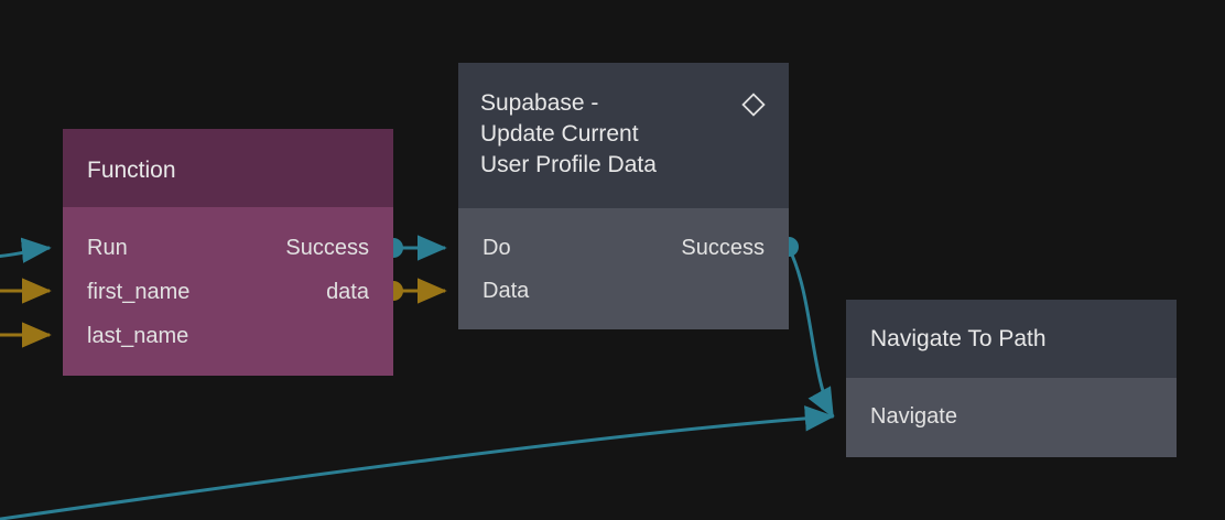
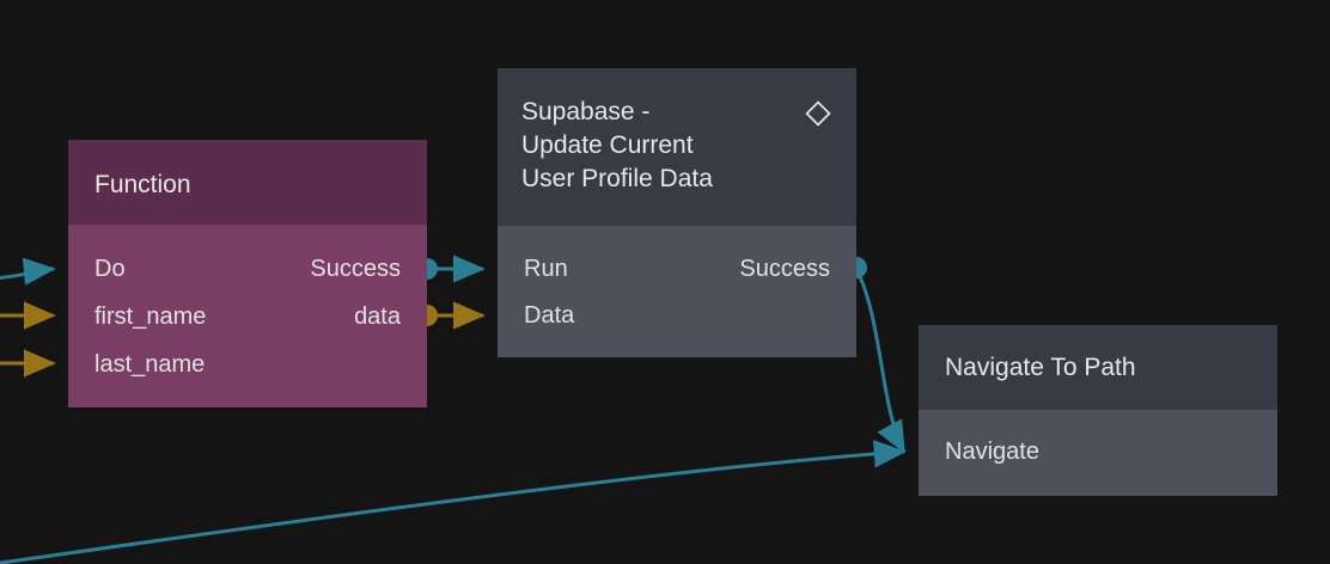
  Function
- Run
+ Do
  Success
  first_name
  data
  last_name
  Supabase -
  Update Current
  User Profile Data
- Do
+ Run
  Success
  Data
  Navigate To Path
  Navigate
